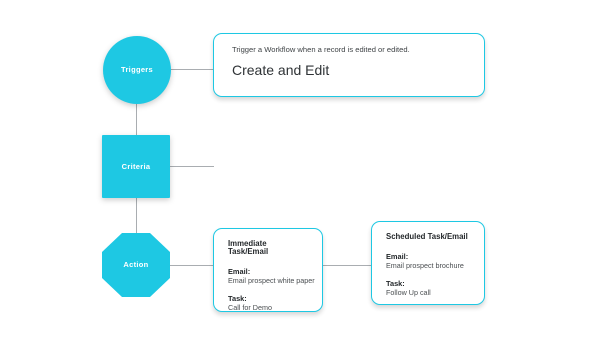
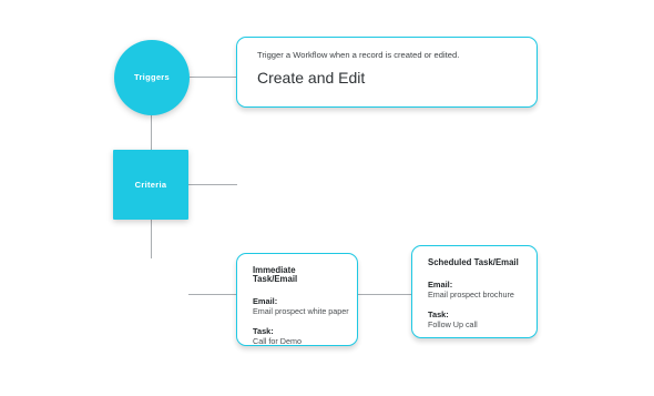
  Triggers
  Criteria
- Action
- Trigger a Workflow when a record is edited or edited.
+ Trigger a Workflow when a record is created or edited.
  Create and Edit
  Immediate Task/Email
  Email:
  Email prospect white paper
  Task:
  Call for Demo
  Scheduled Task/Email
  Email:
  Email prospect brochure
  Task:
  Follow Up call
